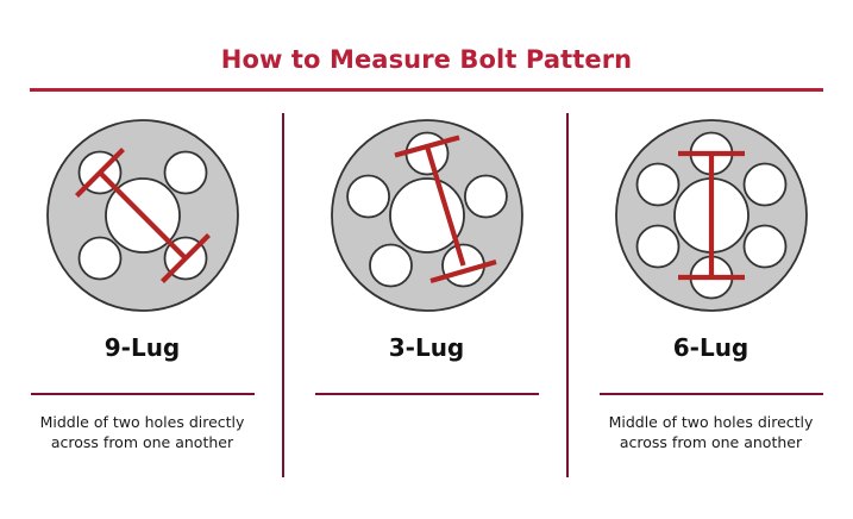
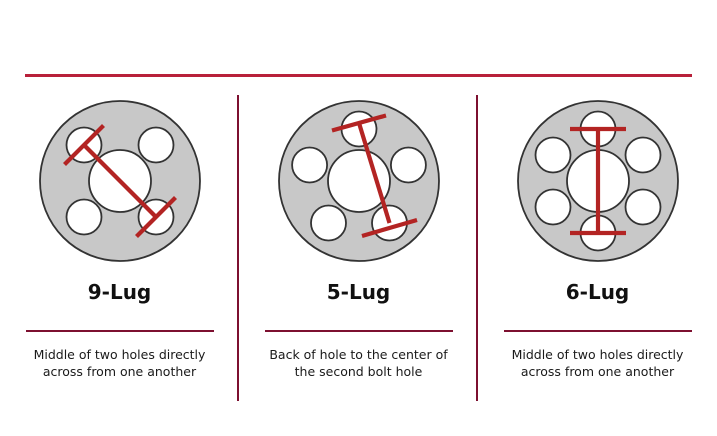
- How to Measure Bolt Pattern
  9-Lug
  Middle of two holes directly across from one another
- 3-Lug
+ 5-Lug
+ Back of hole to the center of the second bolt hole
  6-Lug
  Middle of two holes directly across from one another
